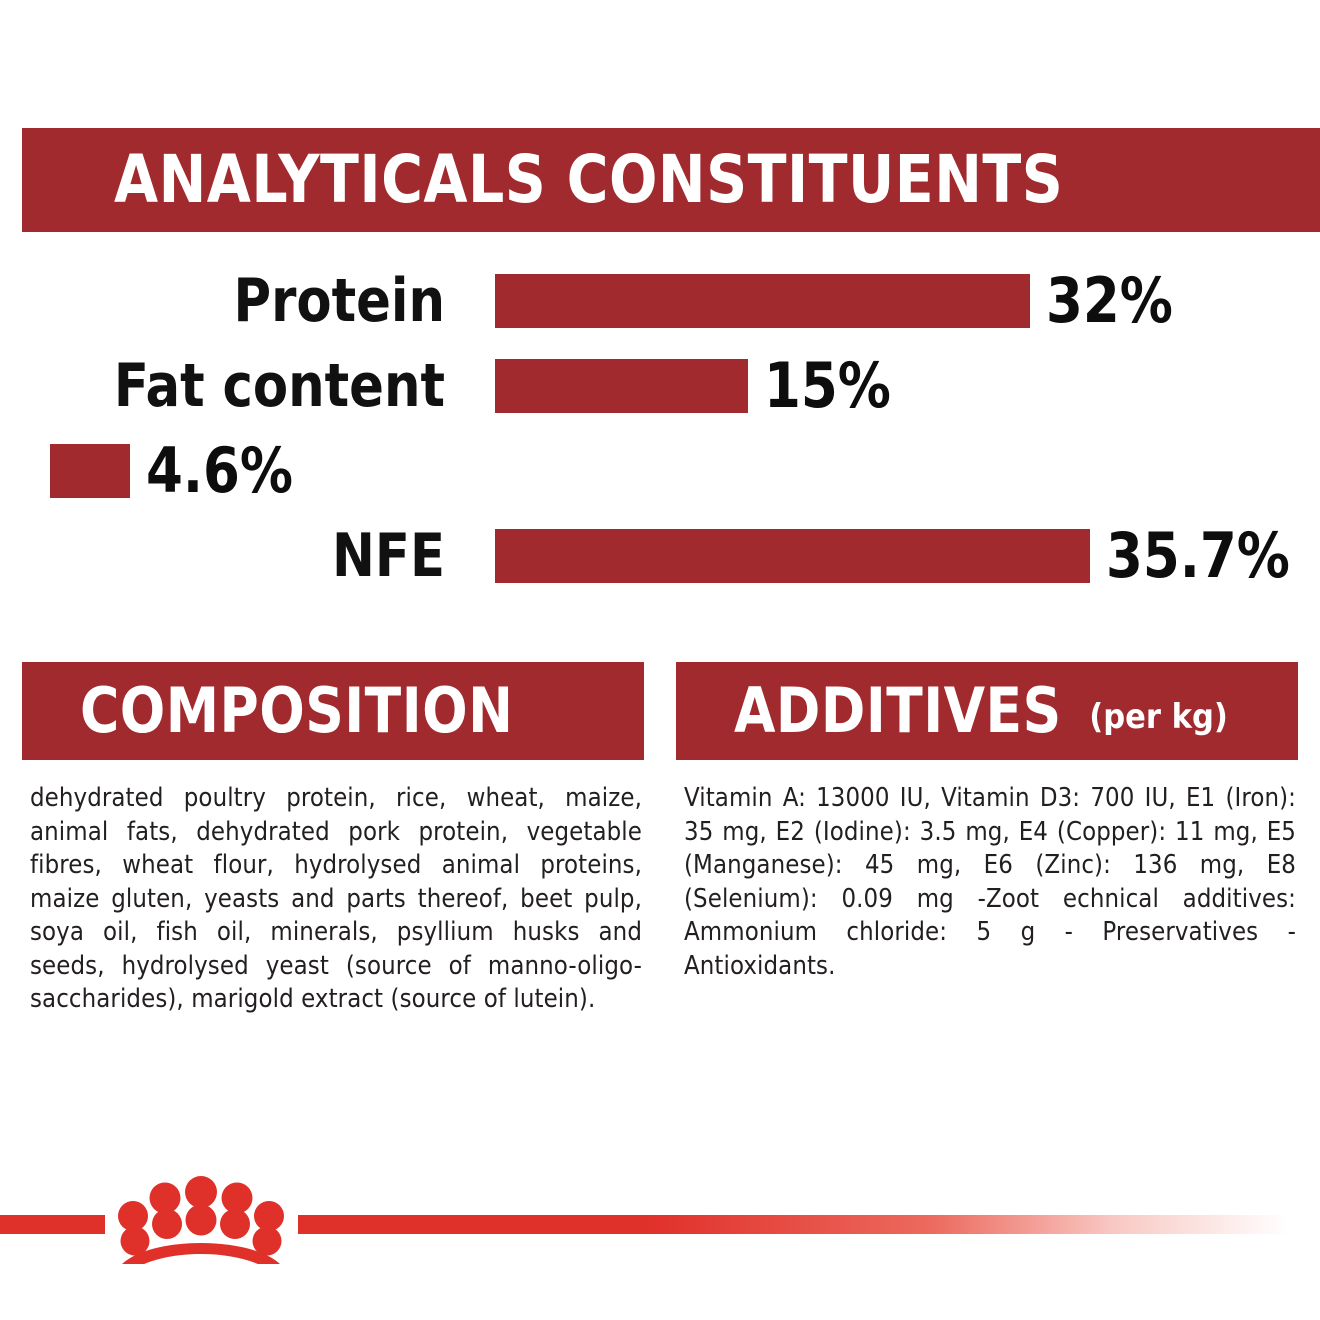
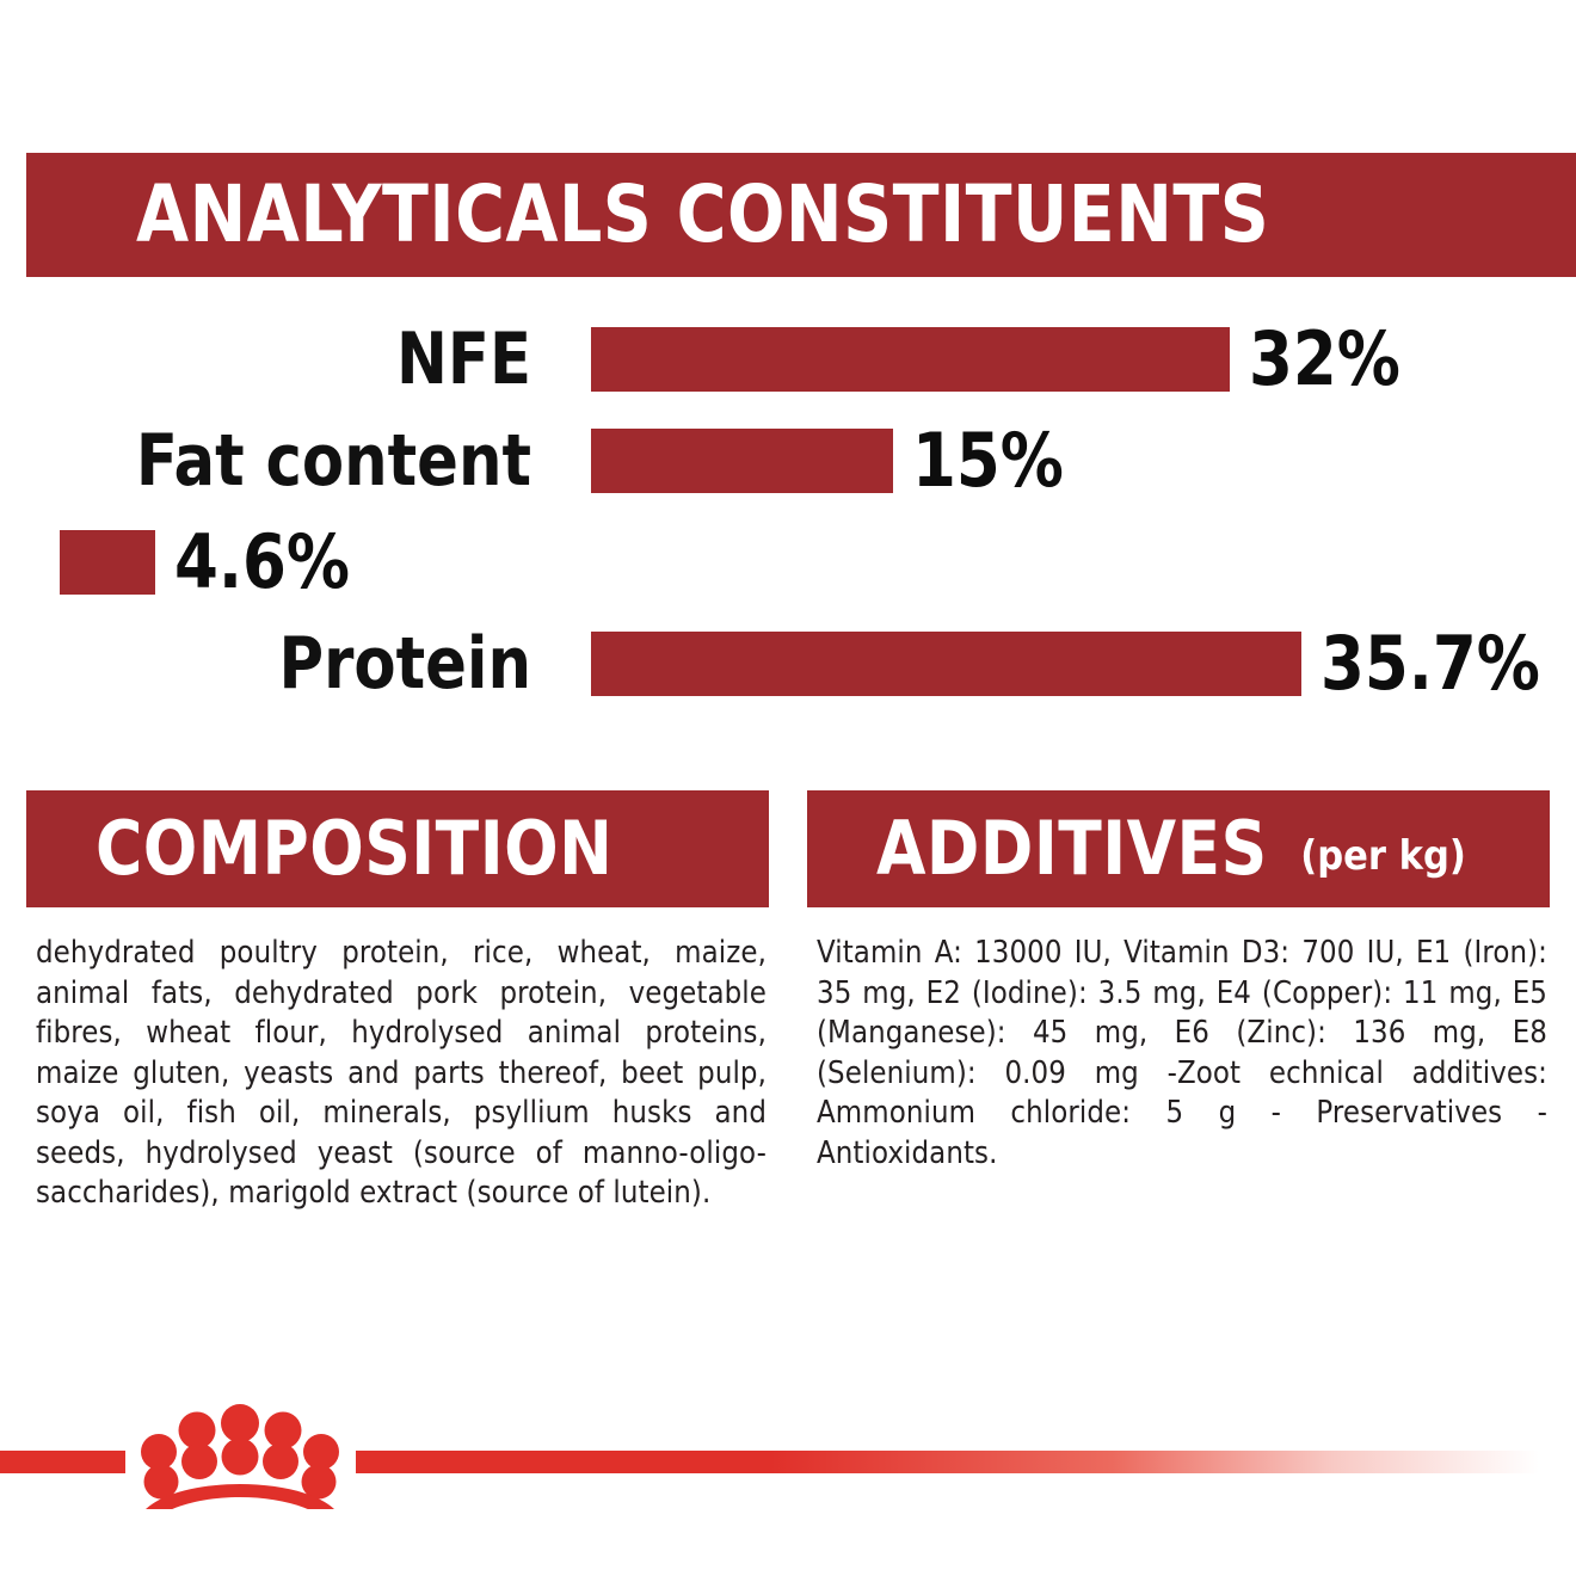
  ANALYTICALS CONSTITUENTS
- Protein
+ NFE
  32%
  Fat content
  15%
  4.6%
- NFE
+ Protein
  35.7%
  COMPOSITION
  dehydrated poultry protein, rice, wheat, maize, animal fats, dehydrated pork protein, vegetable fibres, wheat flour, hydrolysed animal proteins, maize gluten, yeasts and parts thereof, beet pulp, soya oil, fish oil, minerals, psyllium husks and seeds, hydrolysed yeast (source of manno-oligo-saccharides), marigold extract (source of lutein).
  ADDITIVES
  (per kg)
  Vitamin A: 13000 IU, Vitamin D3: 700 IU, E1 (Iron): 35 mg, E2 (Iodine): 3.5 mg, E4 (Copper): 11 mg, E5 (Manganese): 45 mg, E6 (Zinc): 136 mg, E8 (Selenium): 0.09 mg -Zoot echnical additives: Ammonium chloride: 5 g - Preservatives - Antioxidants.
